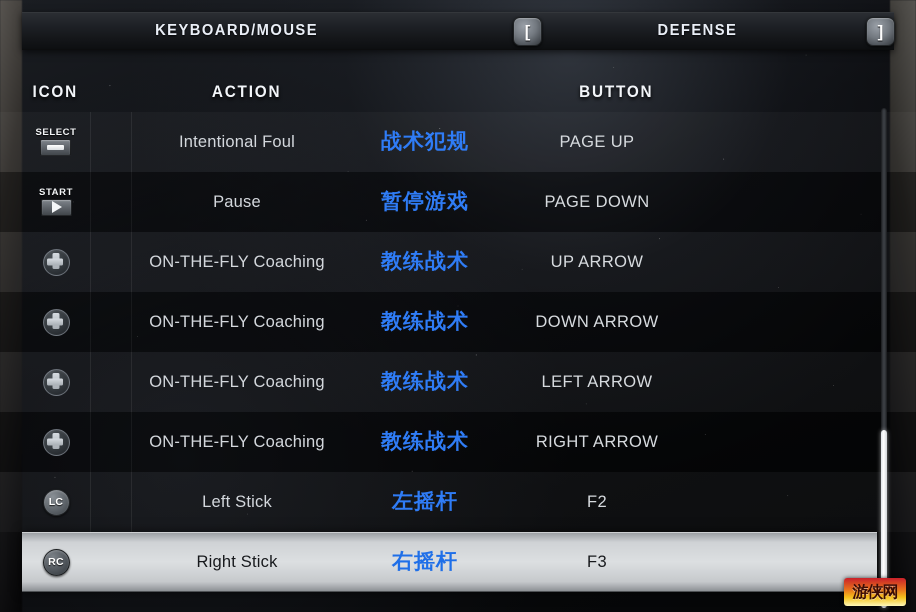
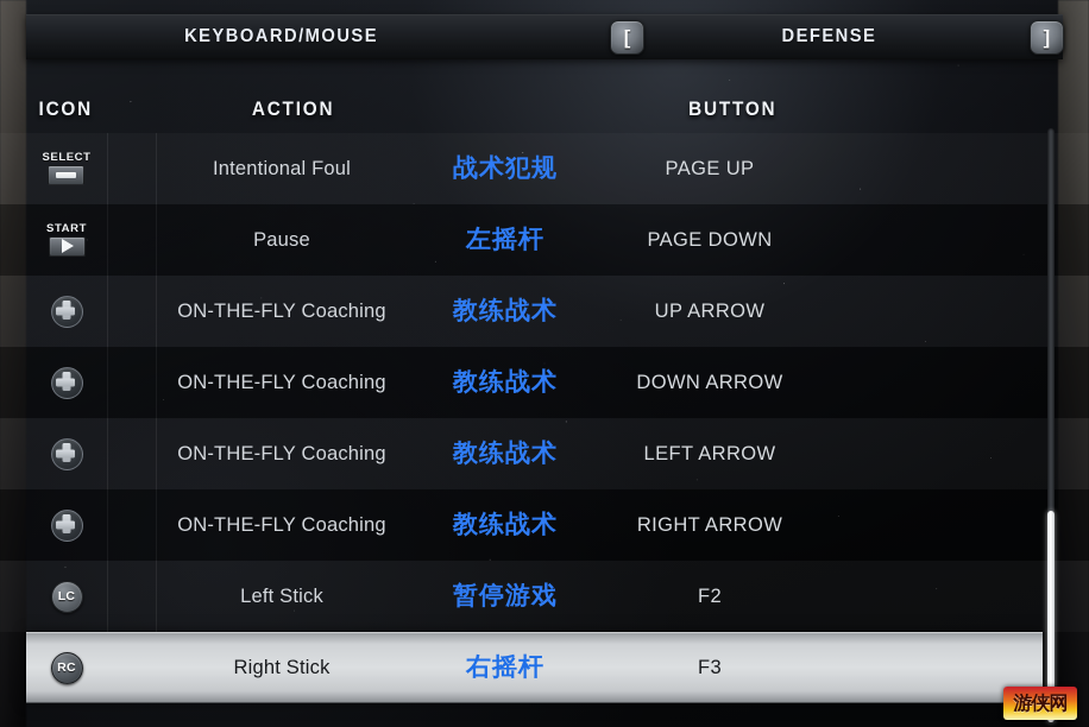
  KEYBOARD/MOUSE
  DEFENSE
  [
  ]
  ICON
  ACTION
  BUTTON
  SELECT
  Intentional Foul
  战术犯规
  PAGE UP
  START
  Pause
- 暂停游戏
+ 左摇杆
  PAGE DOWN
  ON-THE-FLY Coaching
  教练战术
  UP ARROW
  ON-THE-FLY Coaching
  教练战术
  DOWN ARROW
  ON-THE-FLY Coaching
  教练战术
  LEFT ARROW
  ON-THE-FLY Coaching
  教练战术
  RIGHT ARROW
  LC
  Left Stick
- 左摇杆
+ 暂停游戏
  F2
  RC
  Right Stick
  右摇杆
  F3
  游侠网
